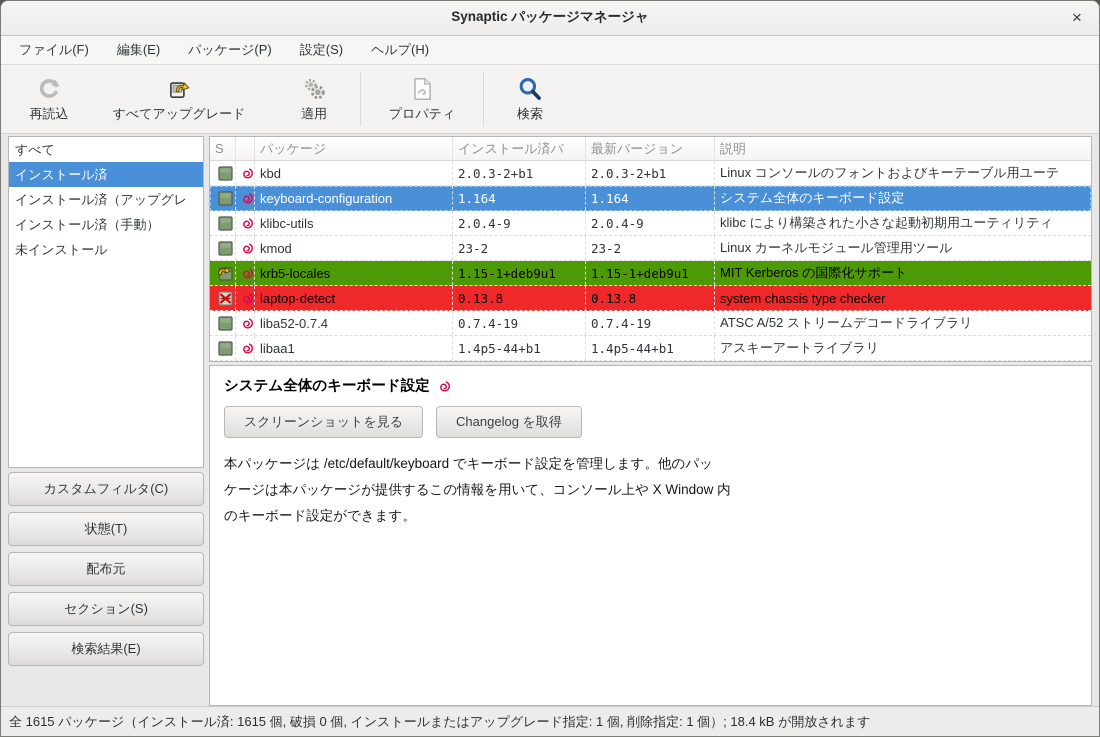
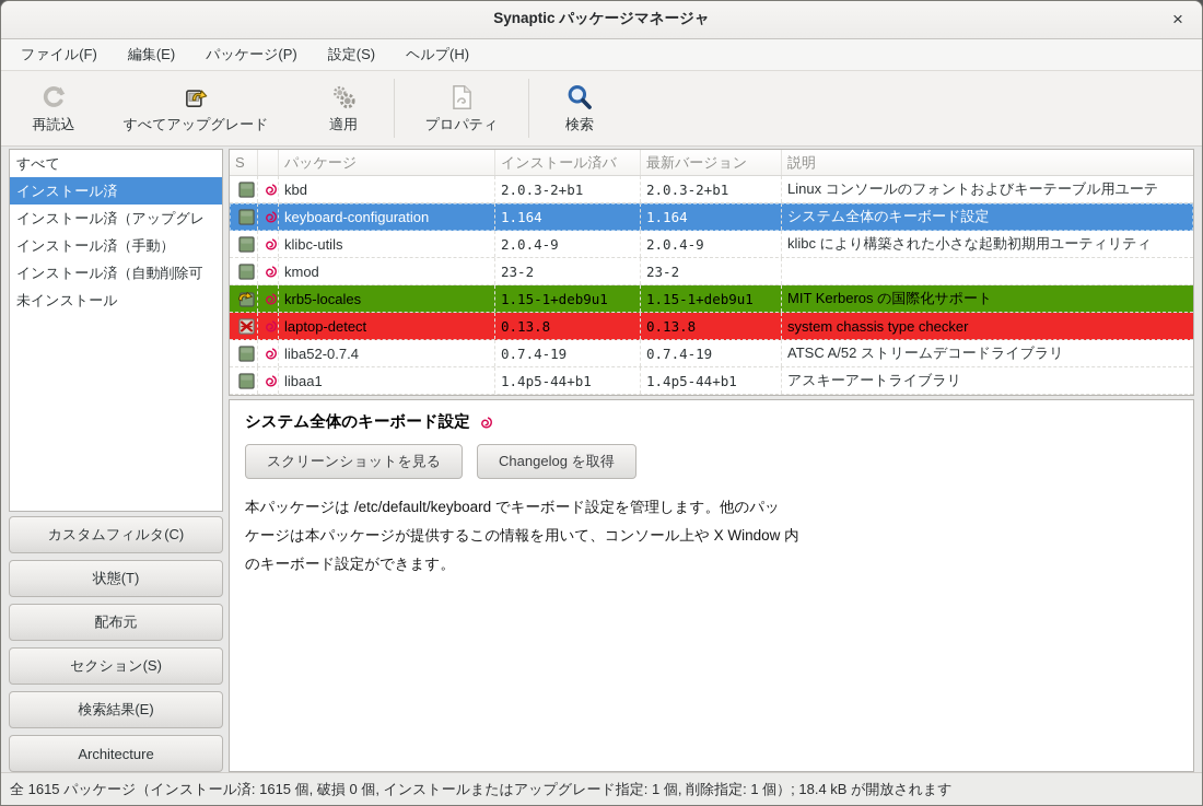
  Synaptic パッケージマネージャ
  ×
  ファイル(F)
  編集(E)
  パッケージ(P)
  設定(S)
  ヘルプ(H)
  再読込
  すべてアップグレード
  適用
  プロパティ
  検索
  すべて
  インストール済
  インストール済（アップグレ
  インストール済（手動）
+ インストール済（自動削除可
  未インストール
  カスタムフィルタ(C)
  状態(T)
  配布元
  セクション(S)
  検索結果(E)
+ Architecture
  S
  パッケージ
  インストール済バ
  最新バージョン
  説明
  kbd
  2.0.3-2+b1
  2.0.3-2+b1
  Linux コンソールのフォントおよびキーテーブル用ユーテ
  keyboard-configuration
  1.164
  1.164
  システム全体のキーボード設定
  klibc-utils
  2.0.4-9
  2.0.4-9
  klibc により構築された小さな起動初期用ユーティリティ
  kmod
  23-2
  23-2
- Linux カーネルモジュール管理用ツール
  krb5-locales
  1.15-1+deb9u1
  1.15-1+deb9u1
  MIT Kerberos の国際化サポート
  laptop-detect
  0.13.8
  0.13.8
  system chassis type checker
  liba52-0.7.4
  0.7.4-19
  0.7.4-19
  ATSC A/52 ストリームデコードライブラリ
  libaa1
  1.4p5-44+b1
  1.4p5-44+b1
  アスキーアートライブラリ
  システム全体のキーボード設定
  スクリーンショットを見る
  Changelog を取得
  本パッケージは /etc/default/keyboard でキーボード設定を管理します。他のパッ
  ケージは本パッケージが提供するこの情報を用いて、コンソール上や X Window 内
  のキーボード設定ができます。
  全 1615 パッケージ（インストール済: 1615 個, 破損 0 個, インストールまたはアップグレード指定: 1 個, 削除指定: 1 個）; 18.4 kB が開放されます
